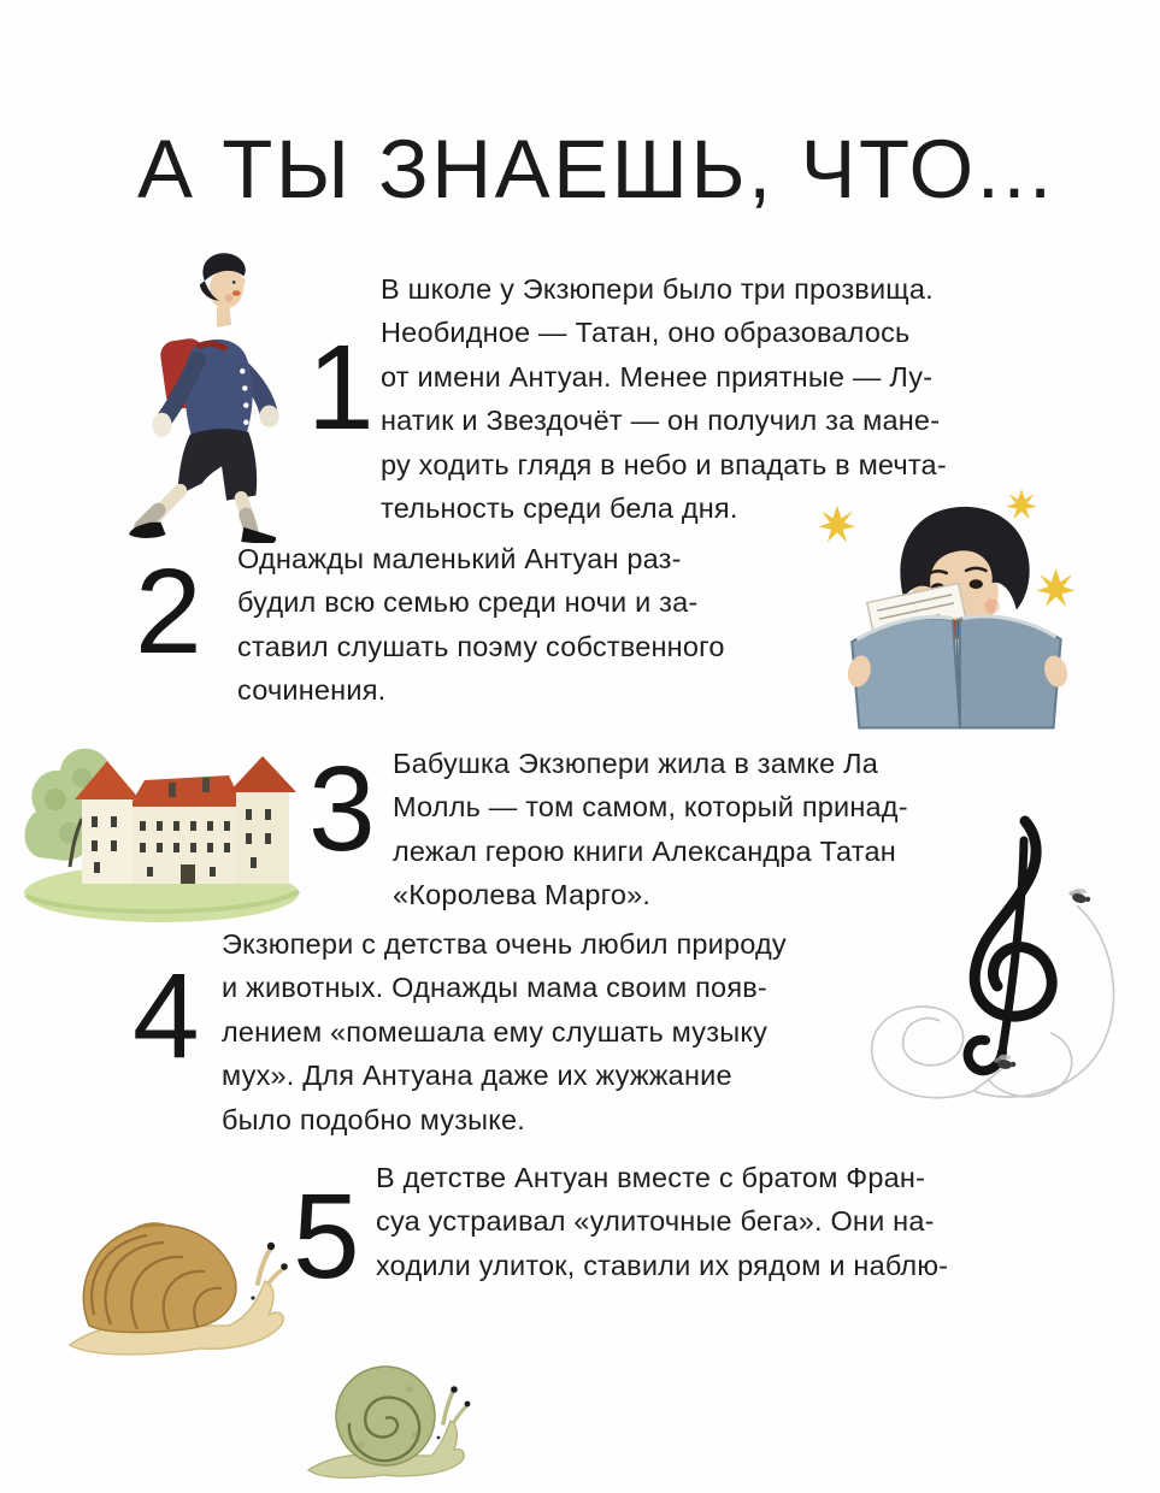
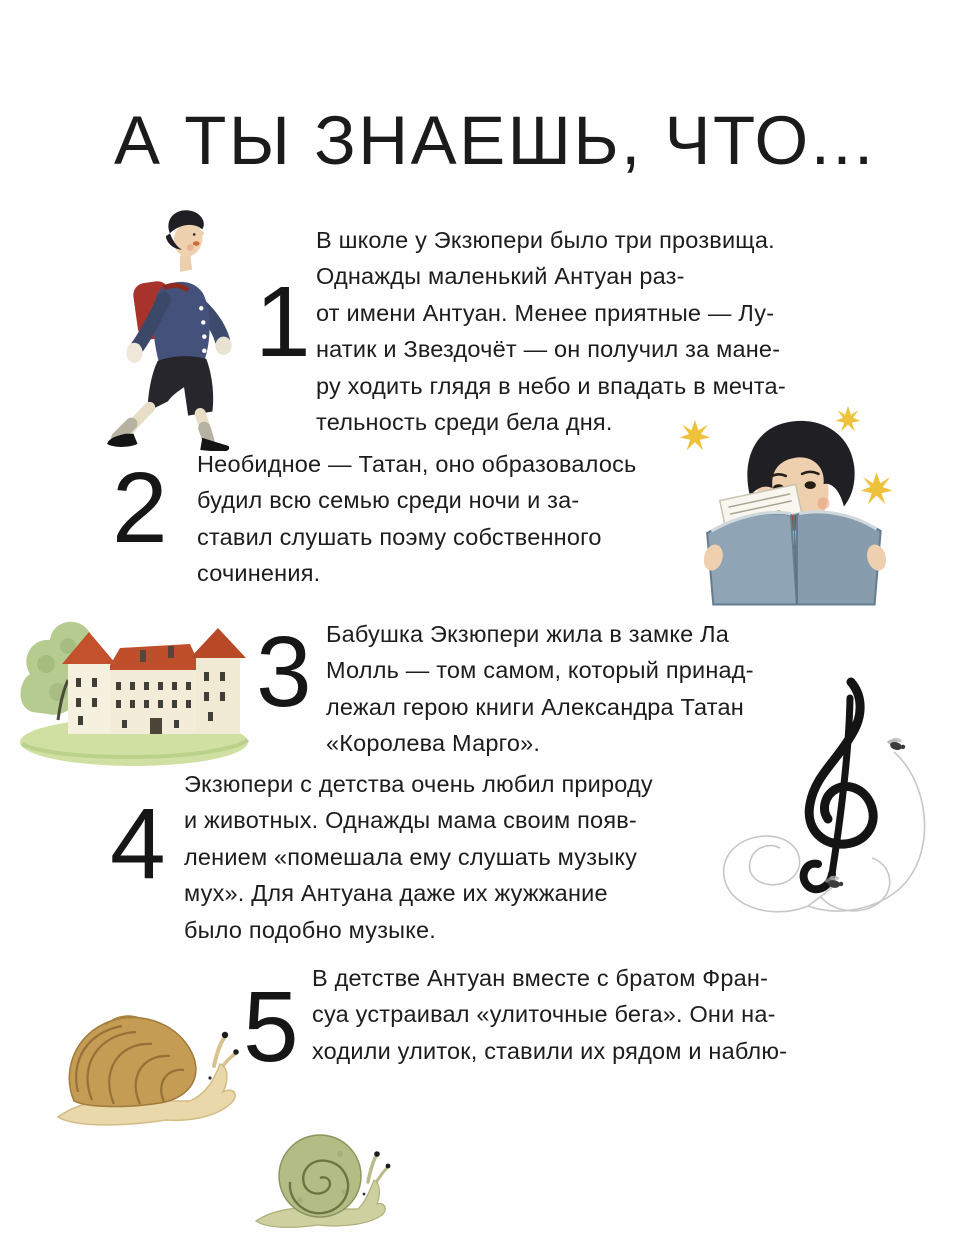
  А ТЫ ЗНАЕШЬ, ЧТО...
  1
  В школе у Экзюпери было три прозвища.
- Необидное — Татан, оно образовалось
+ Однажды маленький Антуан раз-
  от имени Антуан. Менее приятные — Лу-
  натик и Звездочёт — он получил за мане-
  ру ходить глядя в небо и впадать в мечта-
  тельность среди бела дня.
  2
- Однажды маленький Антуан раз-
+ Необидное — Татан, оно образовалось
  будил всю семью среди ночи и за-
  ставил слушать поэму собственного
  сочинения.
  3
  Бабушка Экзюпери жила в замке Ла
  Молль — том самом, который принад-
  лежал герою книги Александра Татан
  «Королева Марго».
  4
  Экзюпери с детства очень любил природу
  и животных. Однажды мама своим появ-
  лением «помешала ему слушать музыку
  мух». Для Антуана даже их жужжание
  было подобно музыке.
  5
  В детстве Антуан вместе с братом Фран-
  суа устраивал «улиточные бега». Они на-
  ходили улиток, ставили их рядом и наблю-
